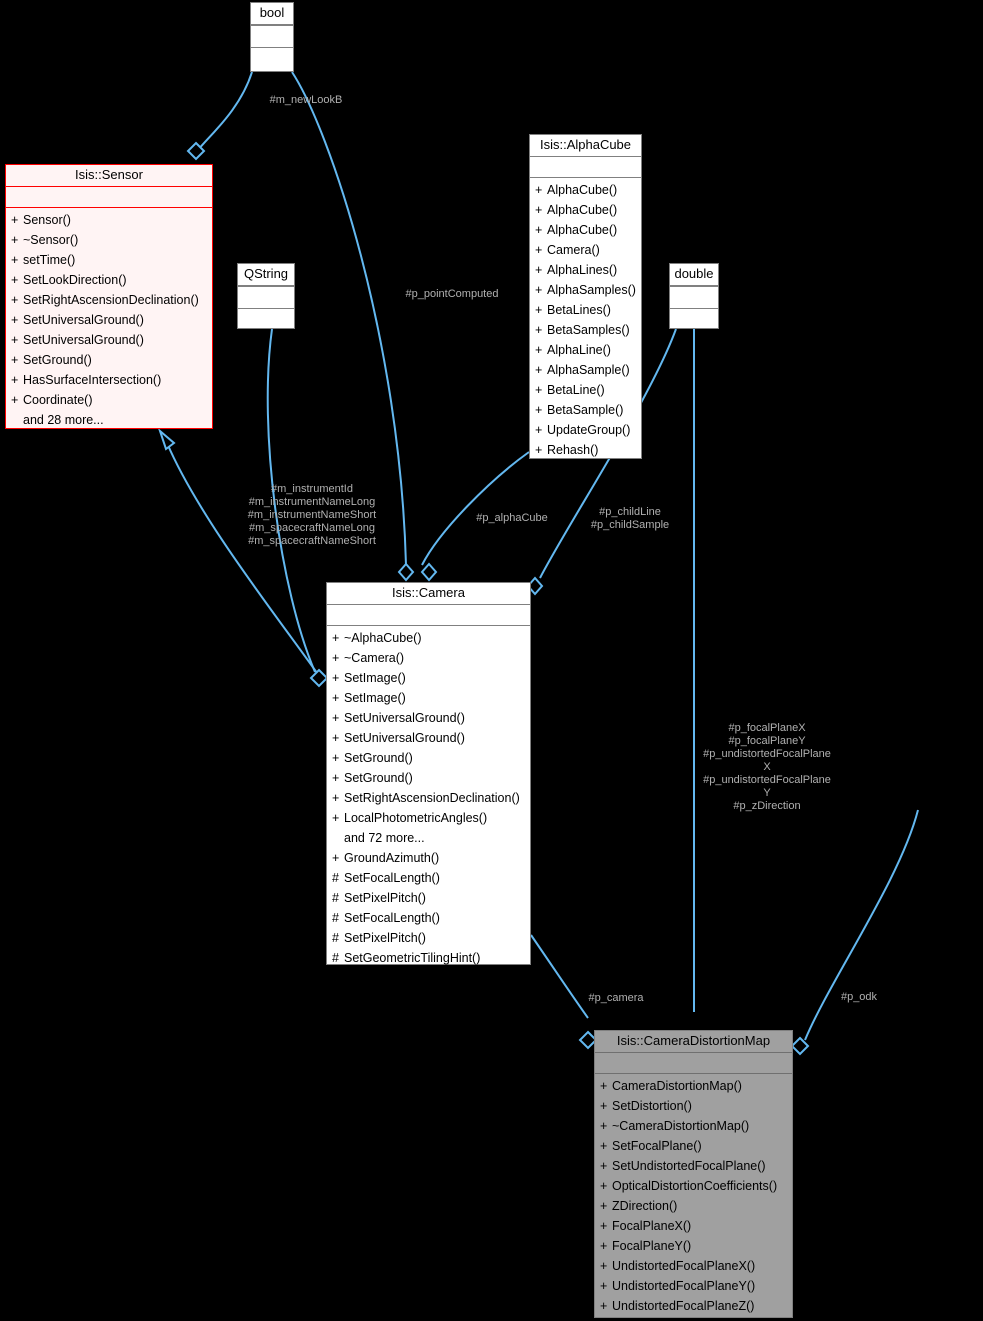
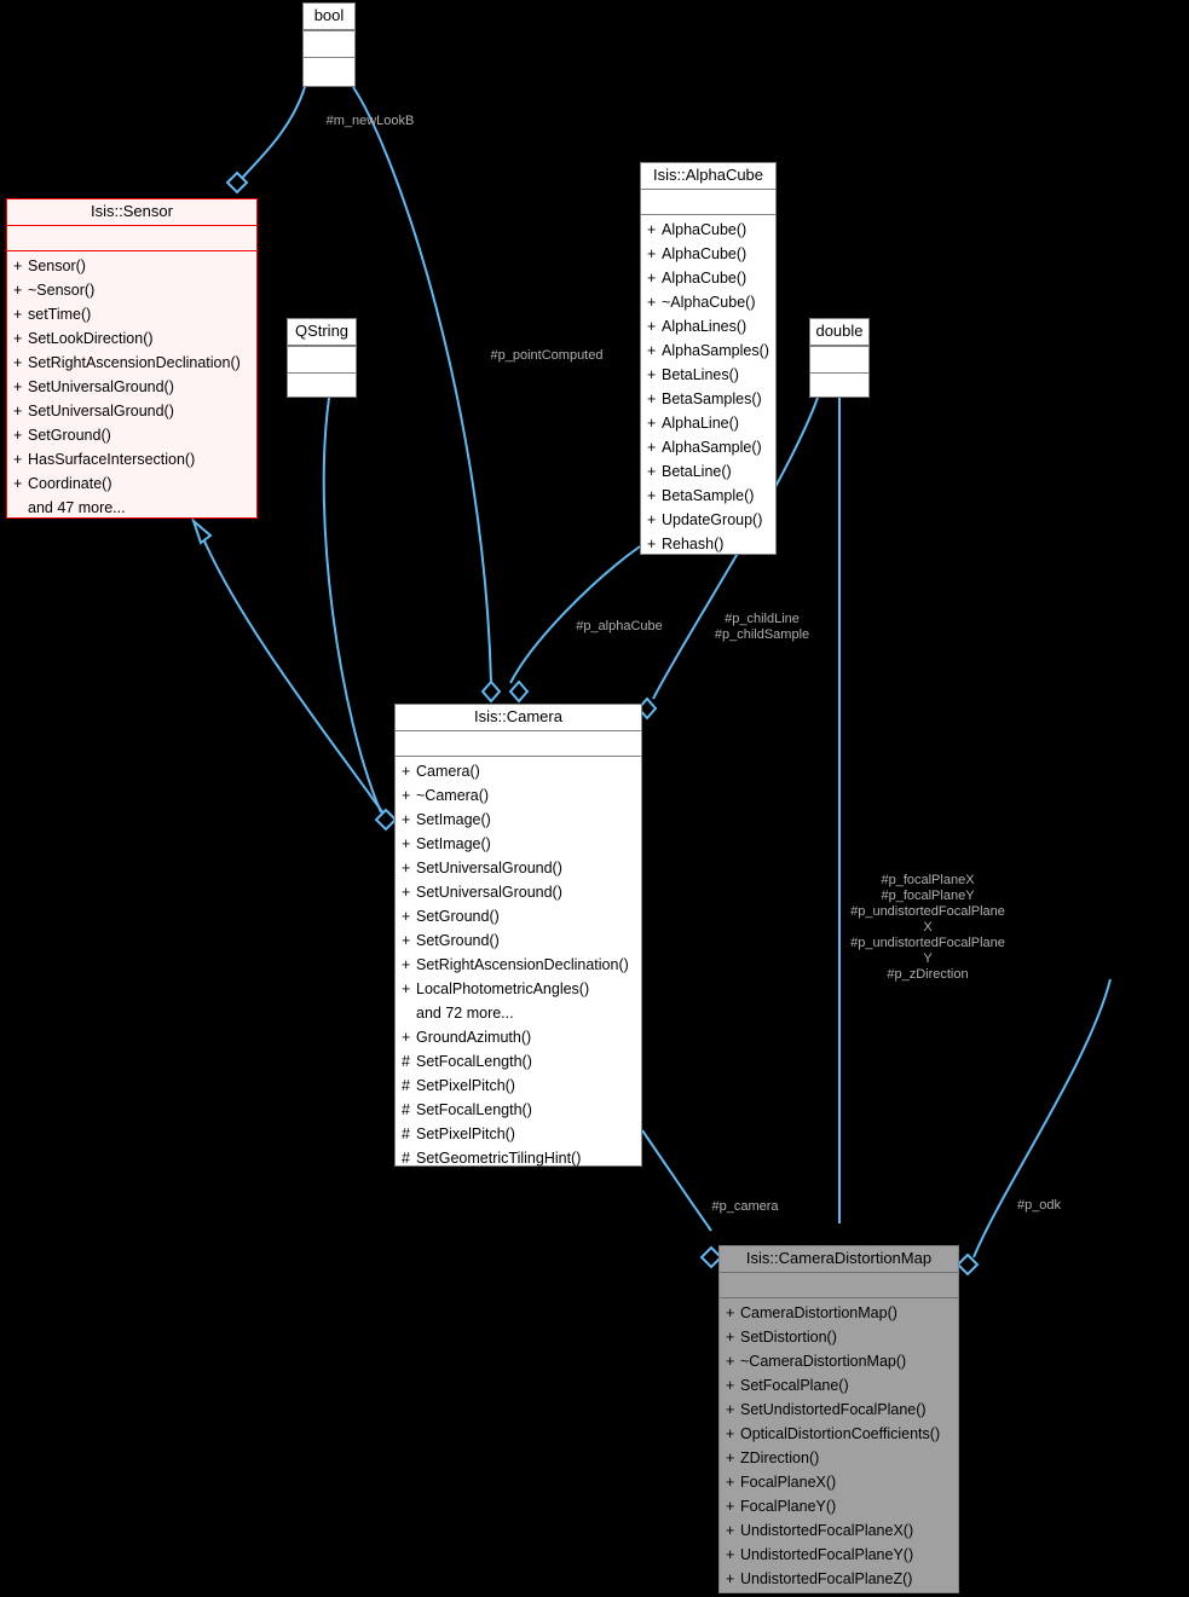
  bool
  Isis::Sensor
  + Sensor()
  + ~Sensor()
  + setTime()
  + SetLookDirection()
  + SetRightAscensionDeclination()
  + SetUniversalGround()
  + SetUniversalGround()
  + SetGround()
  + HasSurfaceIntersection()
  + Coordinate()
- and 28 more...
+ and 47 more...
  QString
  Isis::AlphaCube
  + AlphaCube()
  + AlphaCube()
  + AlphaCube()
- + Camera()
+ + ~AlphaCube()
  + AlphaLines()
  + AlphaSamples()
  + BetaLines()
  + BetaSamples()
  + AlphaLine()
  + AlphaSample()
  + BetaLine()
  + BetaSample()
  + UpdateGroup()
  + Rehash()
  double
  Isis::Camera
- + ~AlphaCube()
+ + Camera()
  + ~Camera()
  + SetImage()
  + SetImage()
  + SetUniversalGround()
  + SetUniversalGround()
  + SetGround()
  + SetGround()
  + SetRightAscensionDeclination()
  + LocalPhotometricAngles()
  and 72 more...
  + GroundAzimuth()
  # SetFocalLength()
  # SetPixelPitch()
  # SetFocalLength()
  # SetPixelPitch()
  # SetGeometricTilingHint()
  Isis::CameraDistortionMap
  + CameraDistortionMap()
  + SetDistortion()
  + ~CameraDistortionMap()
  + SetFocalPlane()
  + SetUndistortedFocalPlane()
  + OpticalDistortionCoefficients()
  + ZDirection()
  + FocalPlaneX()
  + FocalPlaneY()
  + UndistortedFocalPlaneX()
  + UndistortedFocalPlaneY()
  + UndistortedFocalPlaneZ()
  #m_newLookB
  #p_pointComputed
- #m_instrumentId
- #m_instrumentNameLong
- #m_instrumentNameShort
- #m_spacecraftNameLong
- #m_spacecraftNameShort
  #p_alphaCube
  #p_childLine
  #p_childSample
  #p_focalPlaneX
  #p_focalPlaneY
  #p_undistortedFocalPlane
  X
  #p_undistortedFocalPlane
  Y
  #p_zDirection
  #p_camera
  #p_odk
